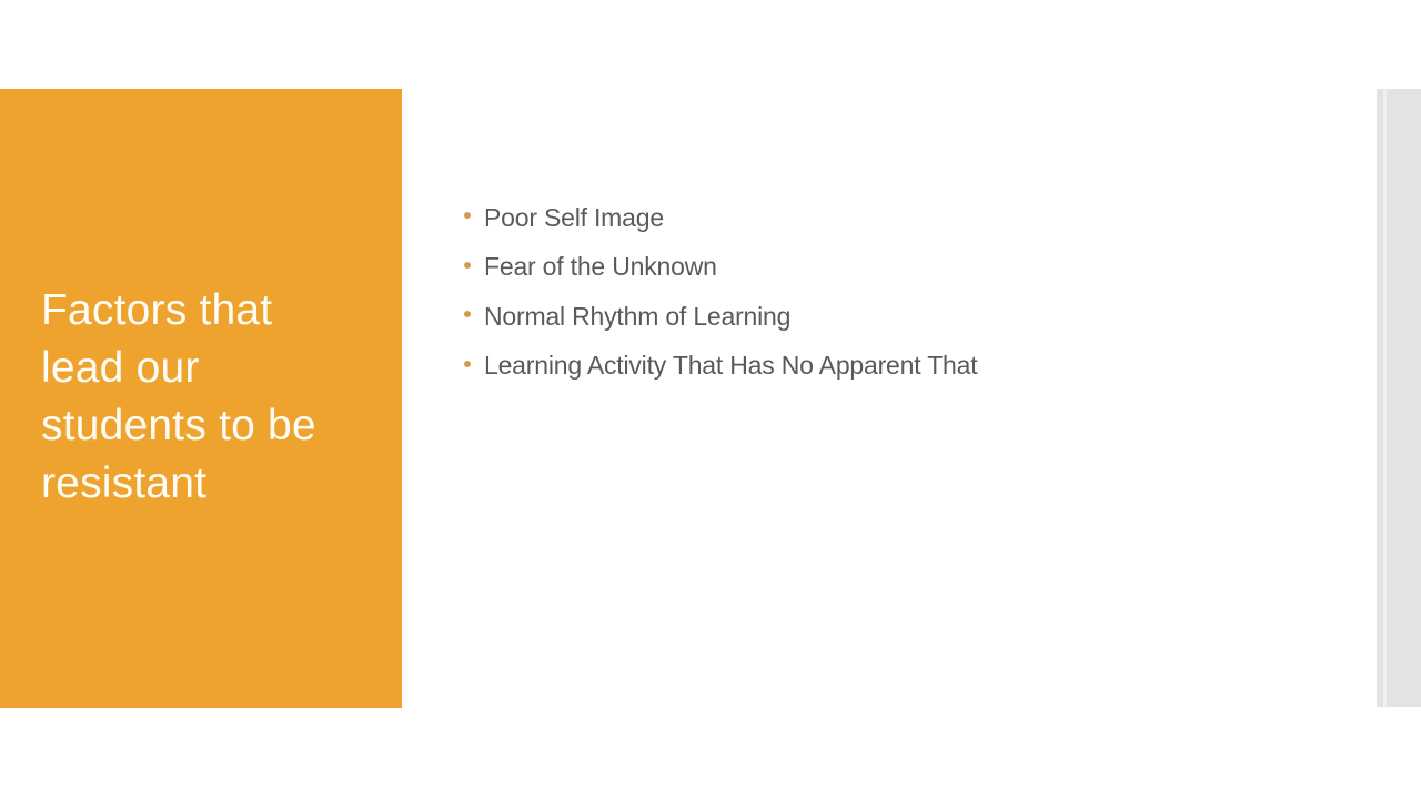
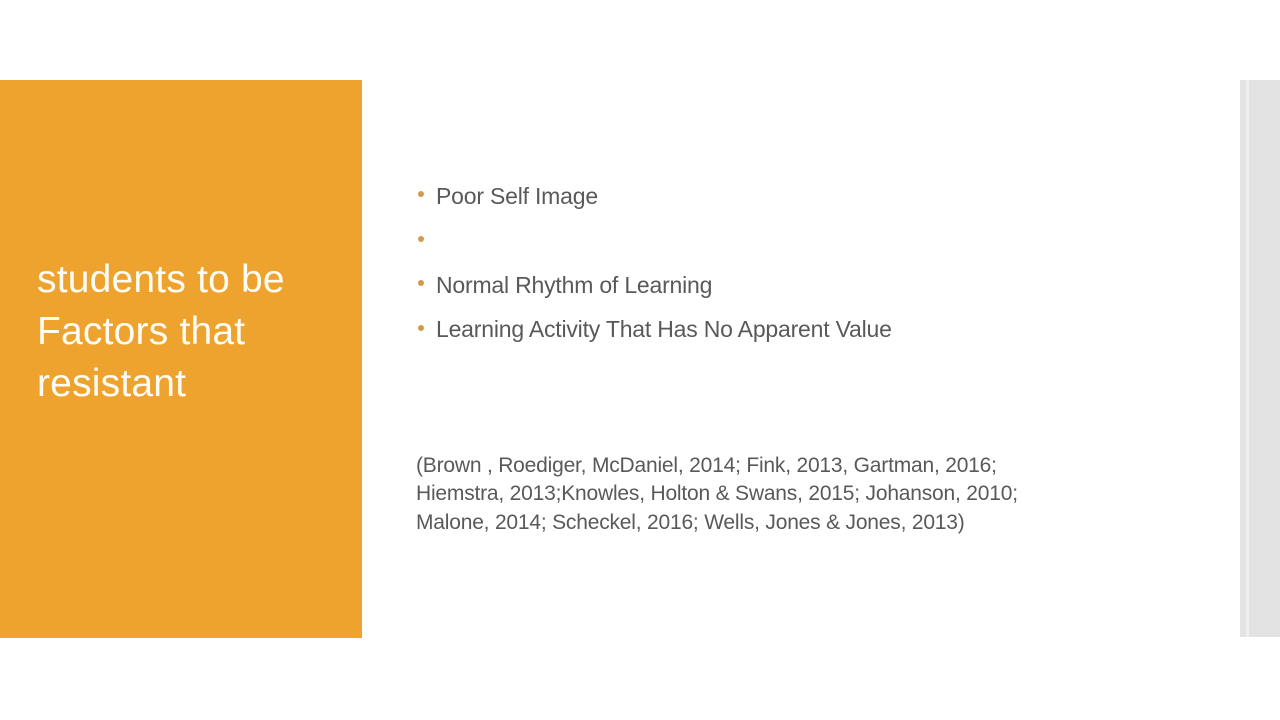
- Factors that
+ students to be
- lead our
- students to be
+ Factors that
  resistant
  Poor Self Image
- Fear of the Unknown
  Normal Rhythm of Learning
- Learning Activity That Has No Apparent That
+ Learning Activity That Has No Apparent Value
+ (Brown , Roediger, McDaniel, 2014; Fink, 2013, Gartman, 2016;
+ Hiemstra, 2013;Knowles, Holton & Swans, 2015; Johanson, 2010;
+ Malone, 2014; Scheckel, 2016; Wells, Jones & Jones, 2013)
